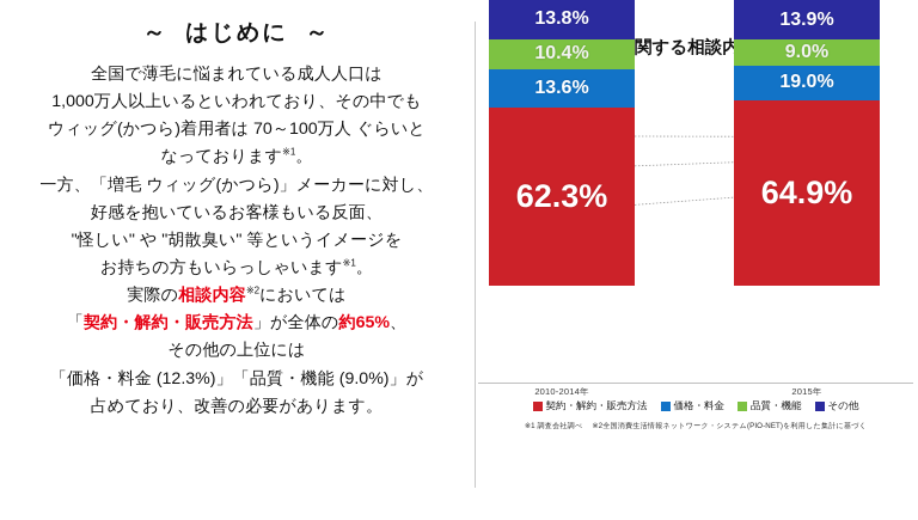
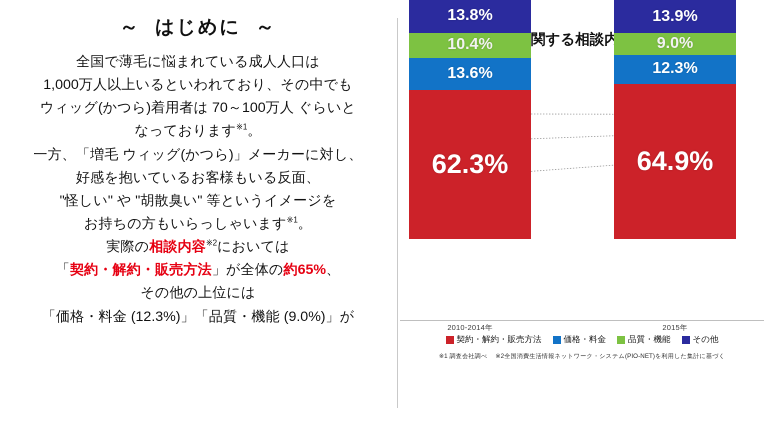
  ～ はじめに ～
  全国で薄毛に悩まれている成人人口は
  1,000万人以上いるといわれており、その中でも
  ウィッグ(かつら)着用者は 70～100万人 ぐらいと
  なっております※1。
  一方、「増毛 ウィッグ(かつら)」メーカーに対し、
  好感を抱いているお客様もいる反面、
  "怪しい" や "胡散臭い" 等というイメージを
  お持ちの方もいらっしゃいます※1。
  実際の相談内容※2においては
  「契約・解約・販売方法」が全体の約65%、
  その他の上位には
  「価格・料金 (12.3%)」「品質・機能 (9.0%)」が
- 占めており、改善の必要があります。
  13.8%
  10.4%
  13.6%
  62.3%
  13.9%
  9.0%
- 19.0%
+ 12.3%
  64.9%
  2010-2014年
  2015年
  契約・解約・販売方法
  価格・料金
  品質・機能
  その他
